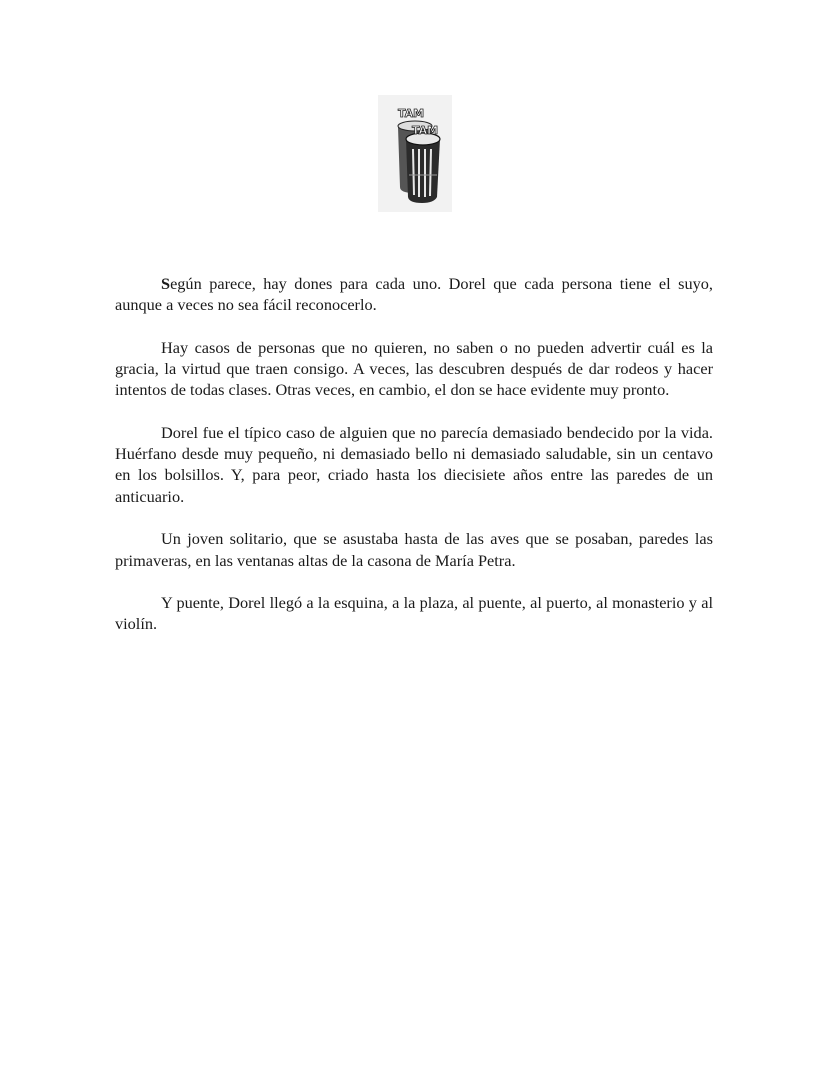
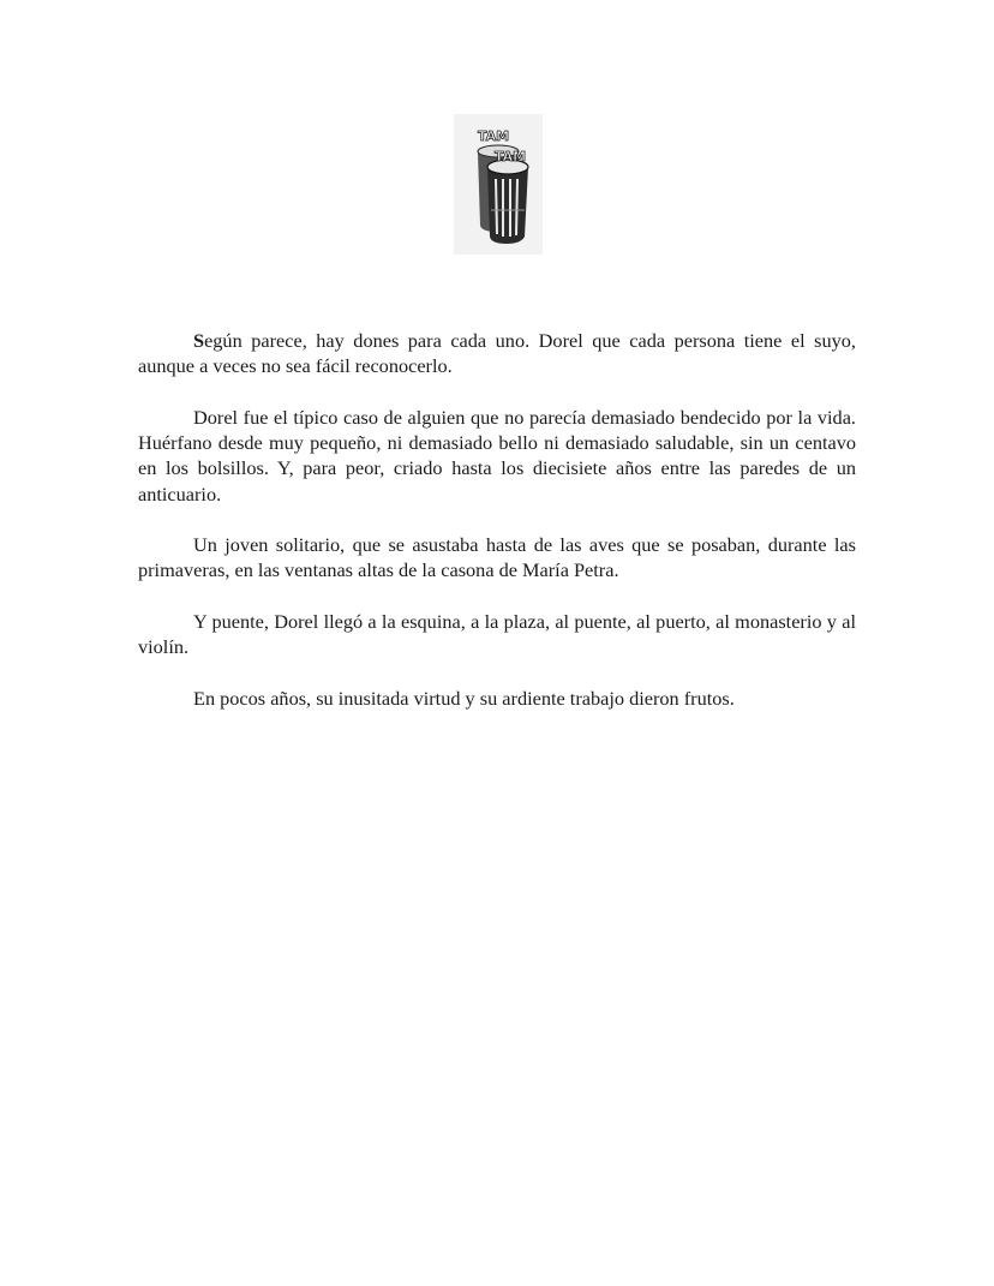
  TAM
  TAM
  Según parece, hay dones para cada uno. Dorel que cada persona tiene el suyo, aunque a veces no sea fácil reconocerlo.
- Hay casos de personas que no quieren, no saben o no pueden advertir cuál es la gracia, la virtud que traen consigo. A veces, las descubren después de dar rodeos y hacer intentos de todas clases. Otras veces, en cambio, el don se hace evidente muy pronto.
  Dorel fue el típico caso de alguien que no parecía demasiado bendecido por la vida. Huérfano desde muy pequeño, ni demasiado bello ni demasiado saludable, sin un centavo en los bolsillos. Y, para peor, criado hasta los diecisiete años entre las paredes de un anticuario.
- Un joven solitario, que se asustaba hasta de las aves que se posaban, paredes las primaveras, en las ventanas altas de la casona de María Petra.
+ Un joven solitario, que se asustaba hasta de las aves que se posaban, durante las primaveras, en las ventanas altas de la casona de María Petra.
  Y puente, Dorel llegó a la esquina, a la plaza, al puente, al puerto, al monasterio y al violín.
+ En pocos años, su inusitada virtud y su ardiente trabajo dieron frutos.
